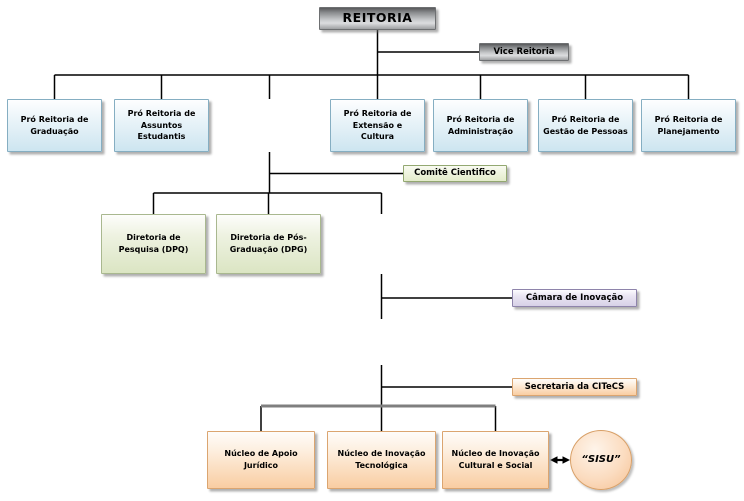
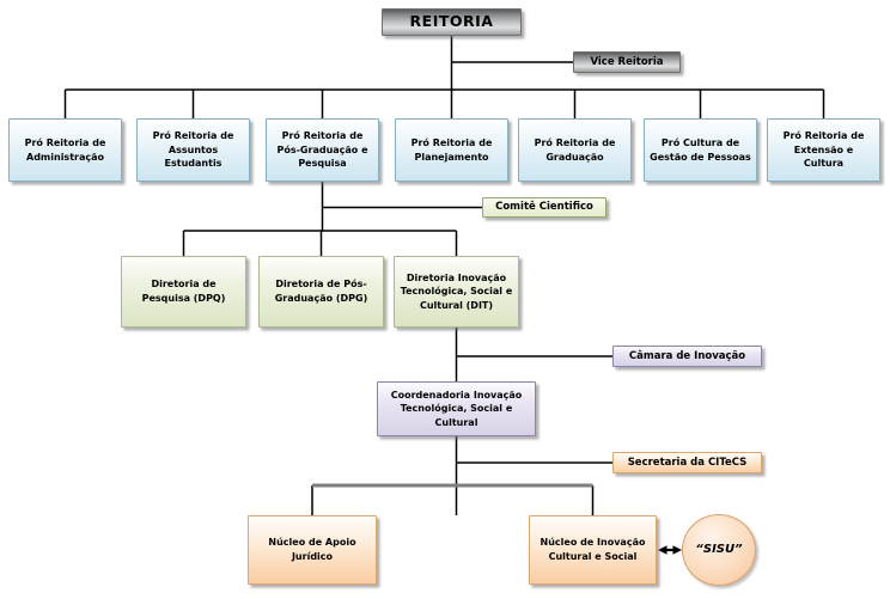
  REITORIA
  Vice Reitoria
- Pró Reitoria de Graduação
+ Pró Reitoria de Administração
  Pró Reitoria de Assuntos Estudantis
+ Pró Reitoria de Pós-Graduação e Pesquisa
- Pró Reitoria de Extensão e Cultura
+ Pró Reitoria de Planejamento
- Pró Reitoria de Administração
+ Pró Reitoria de Graduação
- Pró Reitoria de Gestão de Pessoas
+ Pró Cultura de Gestão de Pessoas
- Pró Reitoria de Planejamento
+ Pró Reitoria de Extensão e Cultura
  Comitê Cientifico
  Diretoria de Pesquisa (DPQ)
  Diretoria de Pós-Graduação (DPG)
+ Diretoria Inovação Tecnológica, Social e Cultural (DIT)
  Câmara de Inovação
+ Coordenadoria Inovação Tecnológica, Social e Cultural
  Secretaria da CITeCS
  Núcleo de Apoio Jurídico
- Núcleo de Inovação Tecnológica
  Núcleo de Inovação Cultural e Social
  “SISU”
